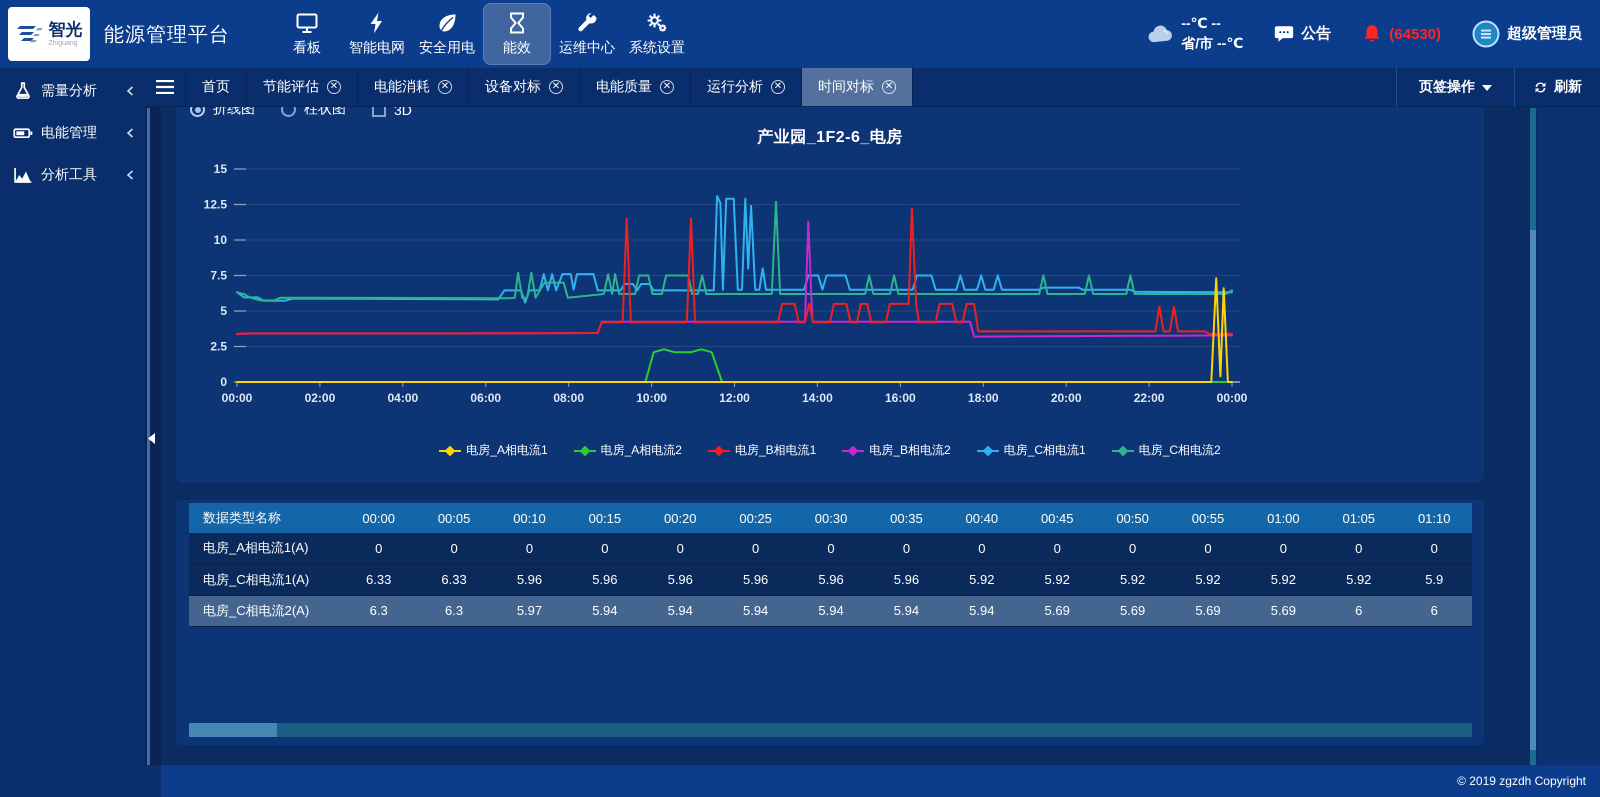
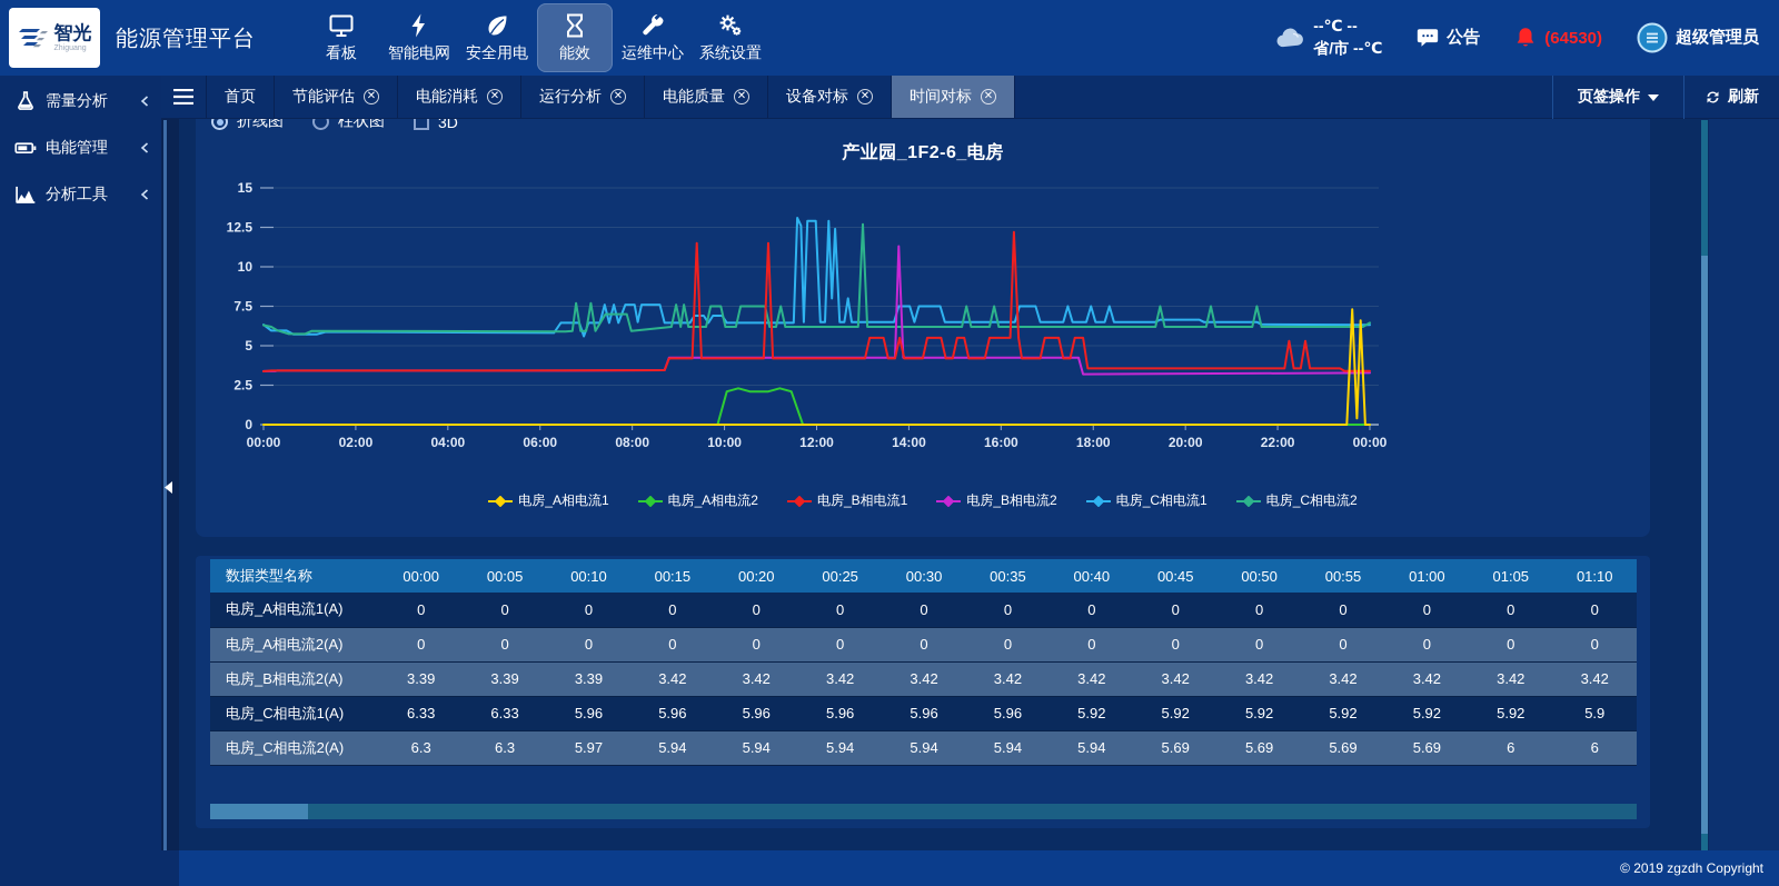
  智光
  能源管理平台
  看板
  智能电网
  安全用电
  能效
  运维中心
  系统设置
  --℃ --
  省/市 --℃
  公告
  (64530)
  超级管理员
  需量分析
  电能管理
  分析工具
  首页
  节能评估
  ✕
  电能消耗
  ✕
- 设备对标
+ 运行分析
  ✕
  电能质量
  ✕
- 运行分析
+ 设备对标
  ✕
  时间对标
  ✕
  页签操作
  刷新
  折线图
  柱状图
  3D
  产业园_1F2-6_电房
  0
  2.5
  5
  7.5
  10
  12.5
  15
  00:00
  02:00
  04:00
  06:00
  08:00
  10:00
  12:00
  14:00
  16:00
  18:00
  20:00
  22:00
  00:00
  电房_A相电流1
  电房_A相电流2
  电房_B相电流1
  电房_B相电流2
  电房_C相电流1
  电房_C相电流2
  数据类型名称	00:00	00:05	00:10	00:15	00:20	00:25	00:30	00:35	00:40	00:45	00:50	00:55	01:00	01:05	01:10
  电房_A相电流1(A)	0	0	0	0	0	0	0	0	0	0	0	0	0	0	0
+ 电房_A相电流2(A)	0	0	0	0	0	0	0	0	0	0	0	0	0	0	0
+ 电房_B相电流2(A)	3.39	3.39	3.39	3.42	3.42	3.42	3.42	3.42	3.42	3.42	3.42	3.42	3.42	3.42	3.42
  电房_C相电流1(A)	6.33	6.33	5.96	5.96	5.96	5.96	5.96	5.96	5.92	5.92	5.92	5.92	5.92	5.92	5.9
  电房_C相电流2(A)	6.3	6.3	5.97	5.94	5.94	5.94	5.94	5.94	5.94	5.69	5.69	5.69	5.69	6	6
  © 2019 zgzdh Copyright
